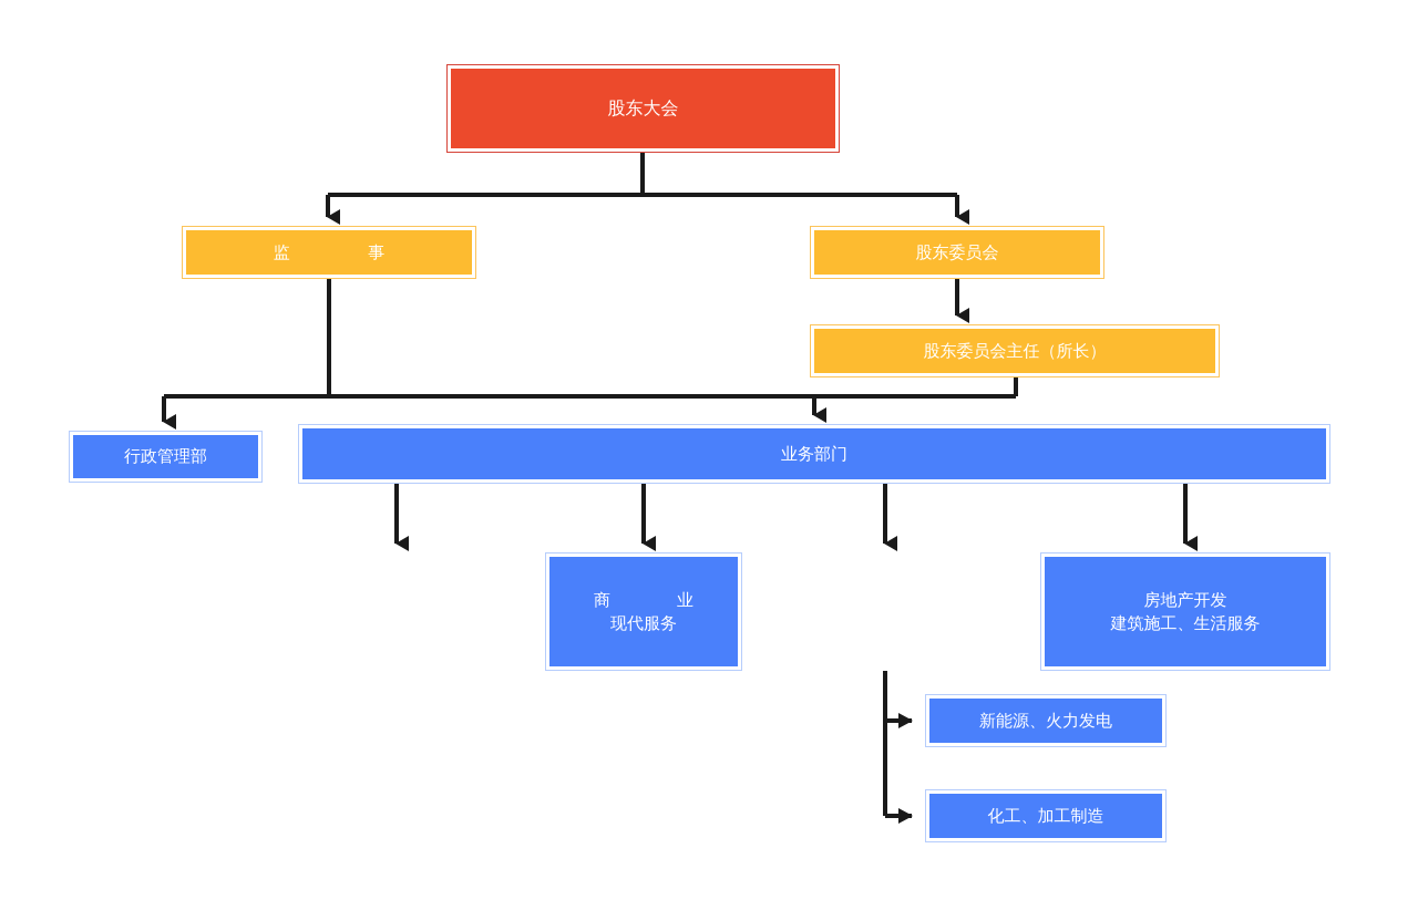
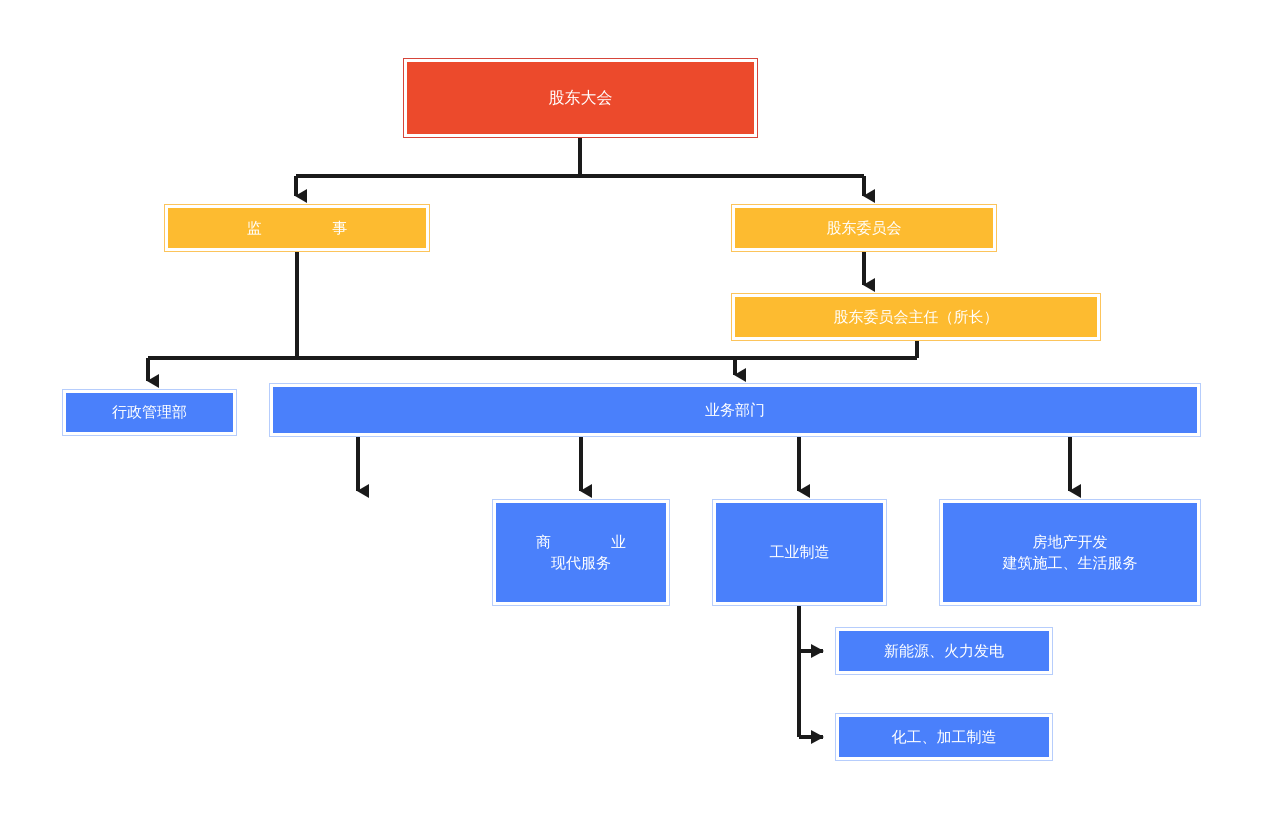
  股东大会
  监 事
  股东委员会
  股东委员会主任（所长）
  行政管理部
  业务部门
  商 业
  现代服务
+ 工业制造
  房地产开发
  建筑施工、生活服务
  新能源、火力发电
  化工、加工制造
